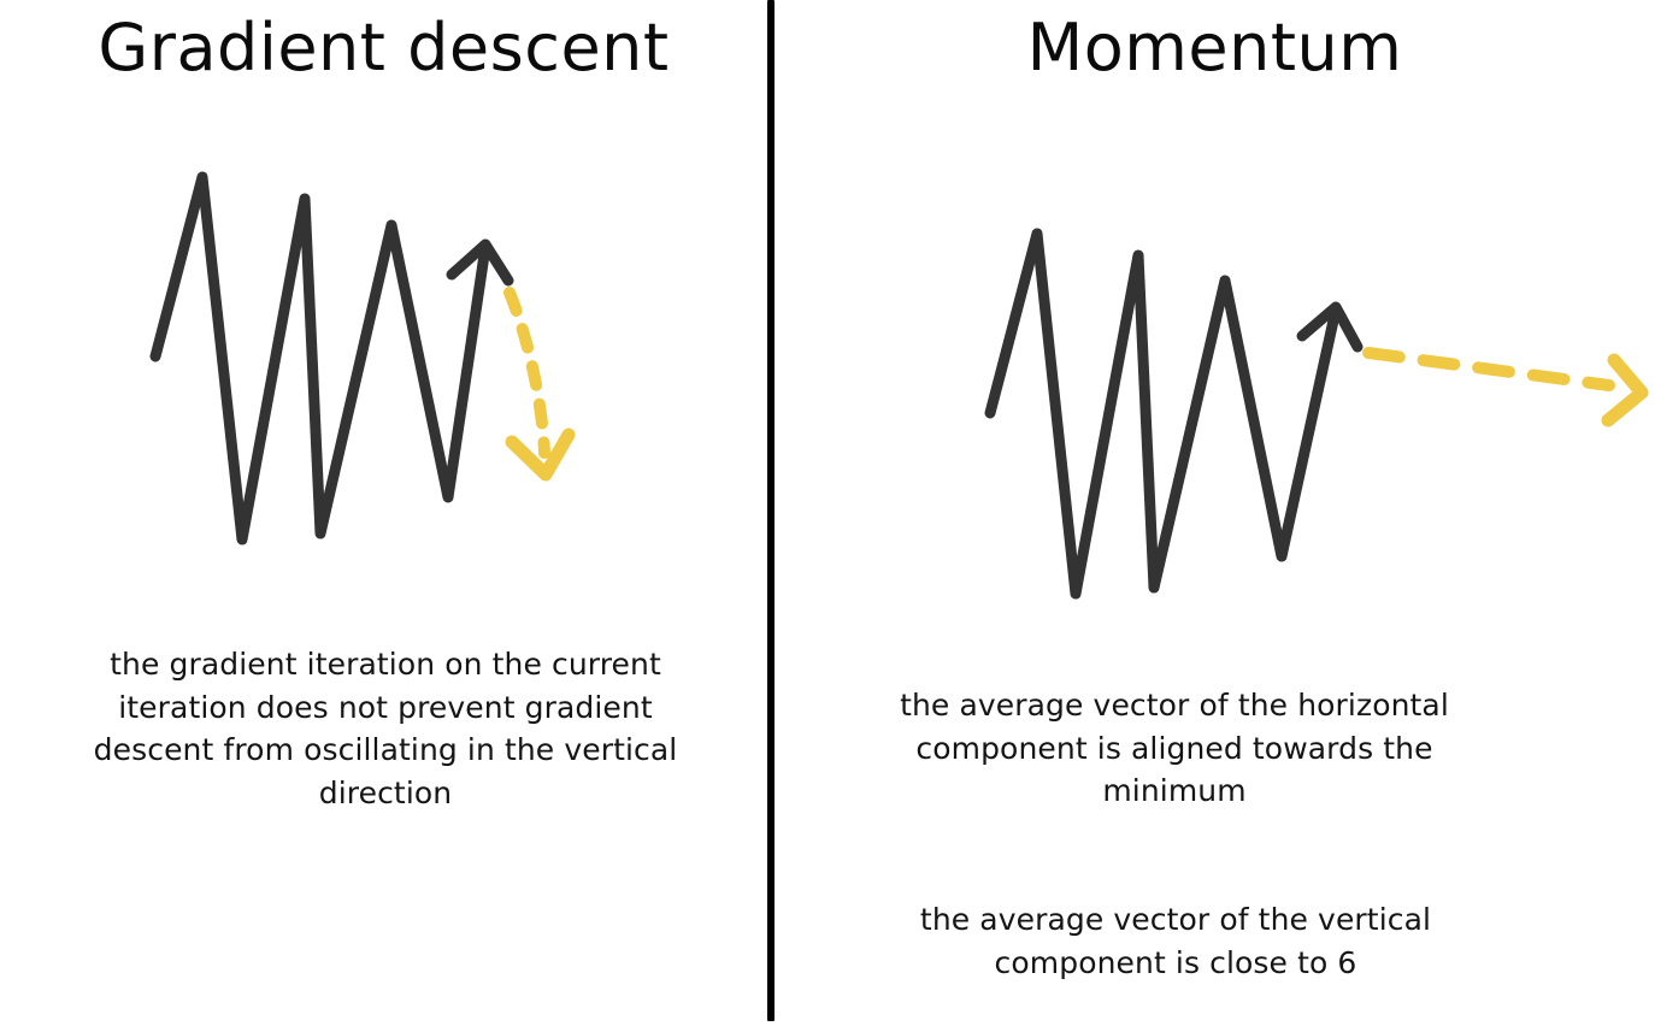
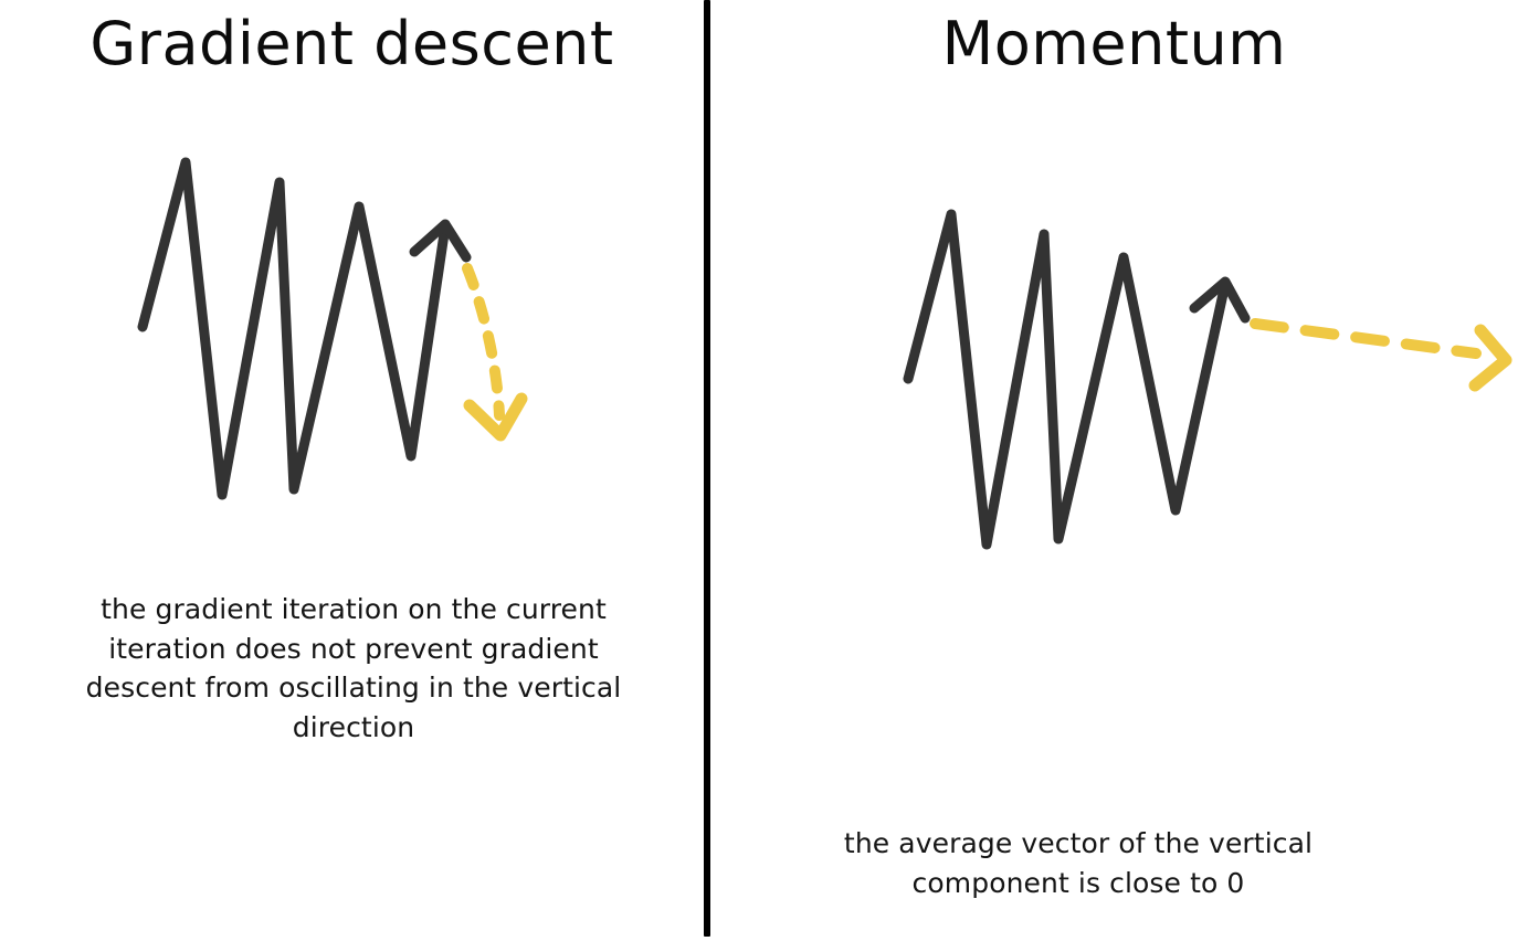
  Gradient descent
  Momentum
  the gradient iteration on the current iteration does not prevent gradient descent from oscillating in the vertical direction
- the average vector of the horizontal component is aligned towards the minimum
- the average vector of the vertical component is close to 6
+ the average vector of the vertical component is close to 0
